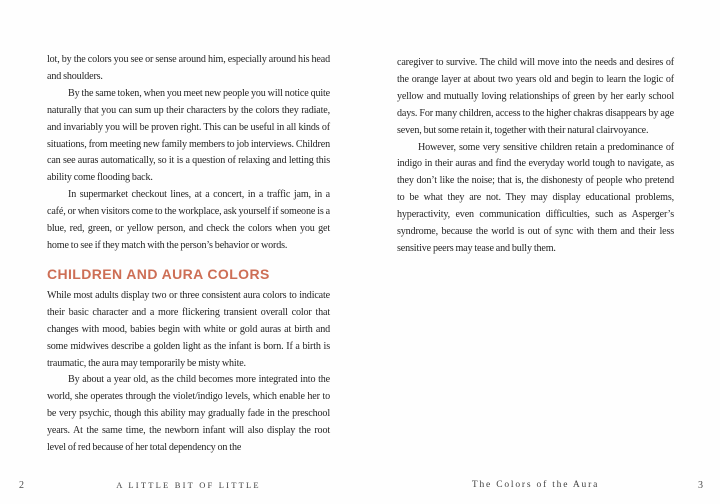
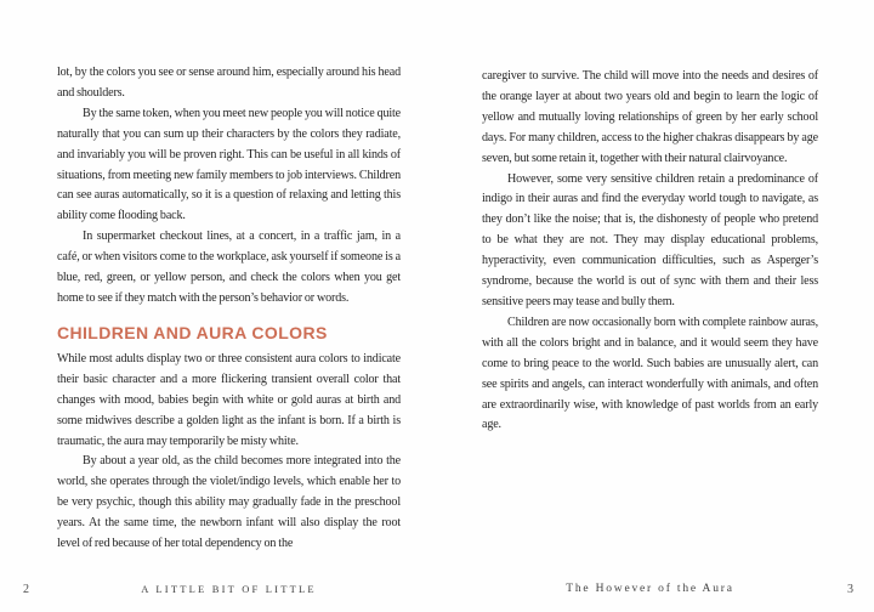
  lot, by the colors you see or sense around him, especially around his head and shoulders.
  By the same token, when you meet new people you will notice quite naturally that you can sum up their characters by the colors they radiate, and invariably you will be proven right. This can be useful in all kinds of situations, from meeting new family members to job interviews. Children can see auras automatically, so it is a question of relaxing and letting this ability come flooding back.
  In supermarket checkout lines, at a concert, in a traffic jam, in a café, or when visitors come to the workplace, ask yourself if someone is a blue, red, green, or yellow person, and check the colors when you get home to see if they match with the person’s behavior or words.
  CHILDREN AND AURA COLORS
  While most adults display two or three consistent aura colors to indicate their basic character and a more flickering transient overall color that changes with mood, babies begin with white or gold auras at birth and some midwives describe a golden light as the infant is born. If a birth is traumatic, the aura may temporarily be misty white.
  By about a year old, as the child becomes more integrated into the world, she operates through the violet/indigo levels, which enable her to be very psychic, though this ability may gradually fade in the preschool years. At the same time, the newborn infant will also display the root level of red because of her total dependency on the
  caregiver to survive. The child will move into the needs and desires of the orange layer at about two years old and begin to learn the logic of yellow and mutually loving relationships of green by her early school days. For many children, access to the higher chakras disappears by age seven, but some retain it, together with their natural clairvoyance.
  However, some very sensitive children retain a predominance of indigo in their auras and find the everyday world tough to navigate, as they don’t like the noise; that is, the dishonesty of people who pretend to be what they are not. They may display educational problems, hyperactivity, even communication difficulties, such as Asperger’s syndrome, because the world is out of sync with them and their less sensitive peers may tease and bully them.
+ Children are now occasionally born with complete rainbow auras, with all the colors bright and in balance, and it would seem they have come to bring peace to the world. Such babies are unusually alert, can see spirits and angels, can interact wonderfully with animals, and often are extraordinarily wise, with knowledge of past worlds from an early age.
  2
  A LITTLE BIT OF LITTLE
- The Colors of the Aura
+ The However of the Aura
  3
